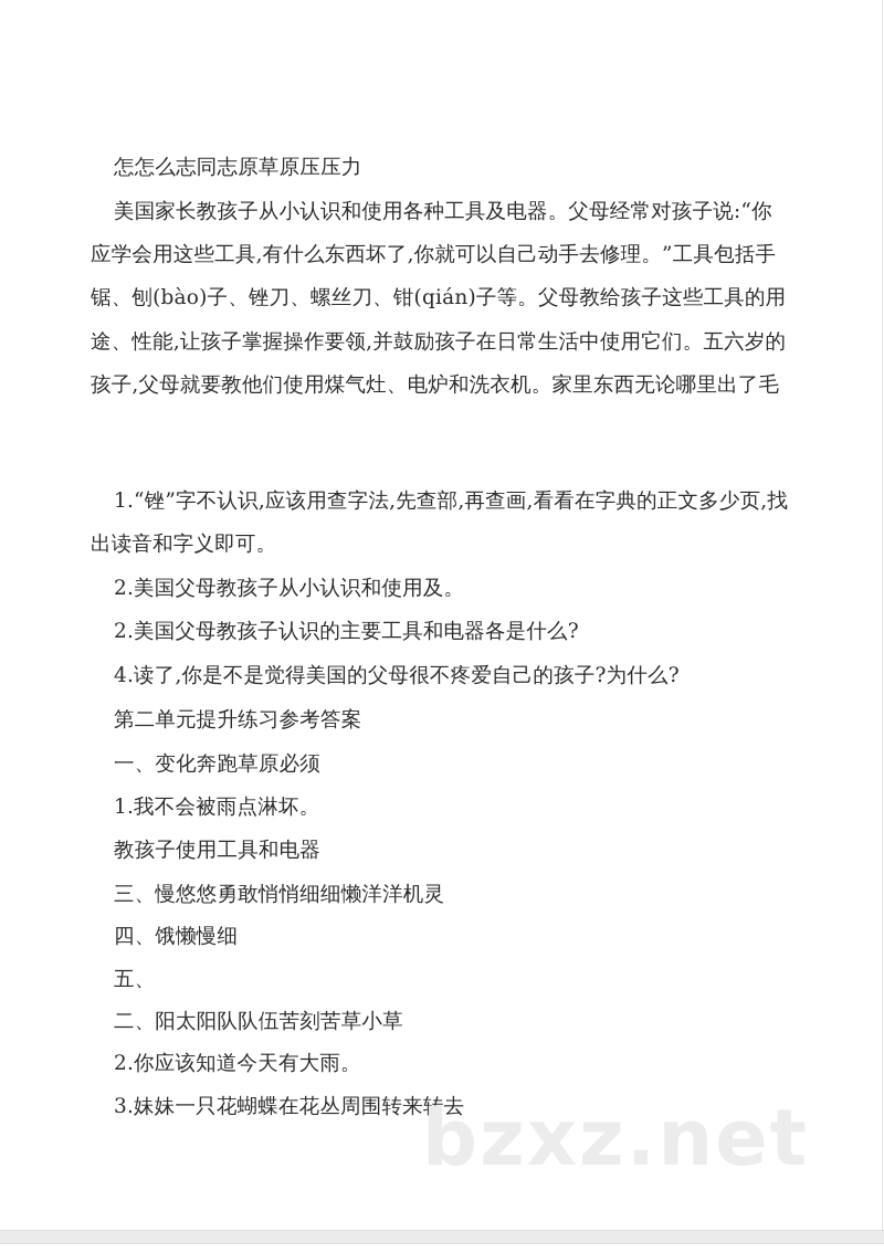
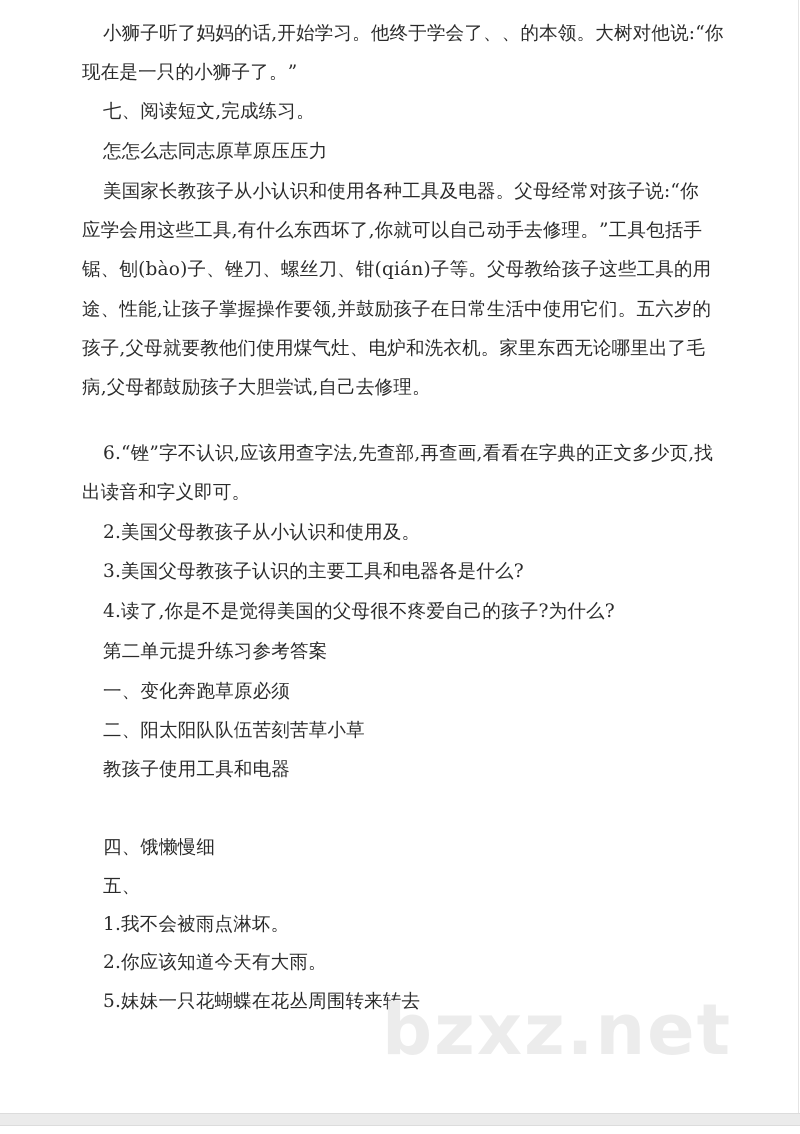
+ 小狮子听了妈妈的话,开始学习。他终于学会了、、的本领。大树对他说:“你
+ 现在是一只的小狮子了。”
+ 七、阅读短文,完成练习。
  怎怎么志同志原草原压压力
  美国家长教孩子从小认识和使用各种工具及电器。父母经常对孩子说:“你
  应学会用这些工具,有什么东西坏了,你就可以自己动手去修理。”工具包括手
  锯、刨(bào)子、锉刀、螺丝刀、钳(qián)子等。父母教给孩子这些工具的用
  途、性能,让孩子掌握操作要领,并鼓励孩子在日常生活中使用它们。五六岁的
  孩子,父母就要教他们使用煤气灶、电炉和洗衣机。家里东西无论哪里出了毛
+ 病,父母都鼓励孩子大胆尝试,自己去修理。
- 1.“锉”字不认识,应该用查字法,先查部,再查画,看看在字典的正文多少页,找
+ 6.“锉”字不认识,应该用查字法,先查部,再查画,看看在字典的正文多少页,找
  出读音和字义即可。
  2.美国父母教孩子从小认识和使用及。
- 2.美国父母教孩子认识的主要工具和电器各是什么?
+ 3.美国父母教孩子认识的主要工具和电器各是什么?
  4.读了,你是不是觉得美国的父母很不疼爱自己的孩子?为什么?
  第二单元提升练习参考答案
  一、变化奔跑草原必须
- 1.我不会被雨点淋坏。
+ 二、阳太阳队队伍苦刻苦草小草
  教孩子使用工具和电器
- 三、慢悠悠勇敢悄悄细细懒洋洋机灵
  四、饿懒慢细
  五、
- 二、阳太阳队队伍苦刻苦草小草
+ 1.我不会被雨点淋坏。
  2.你应该知道今天有大雨。
- 3.妹妹一只花蝴蝶在花丛周围转来转去
+ 5.妹妹一只花蝴蝶在花丛周围转来转去
  bzxz.net
